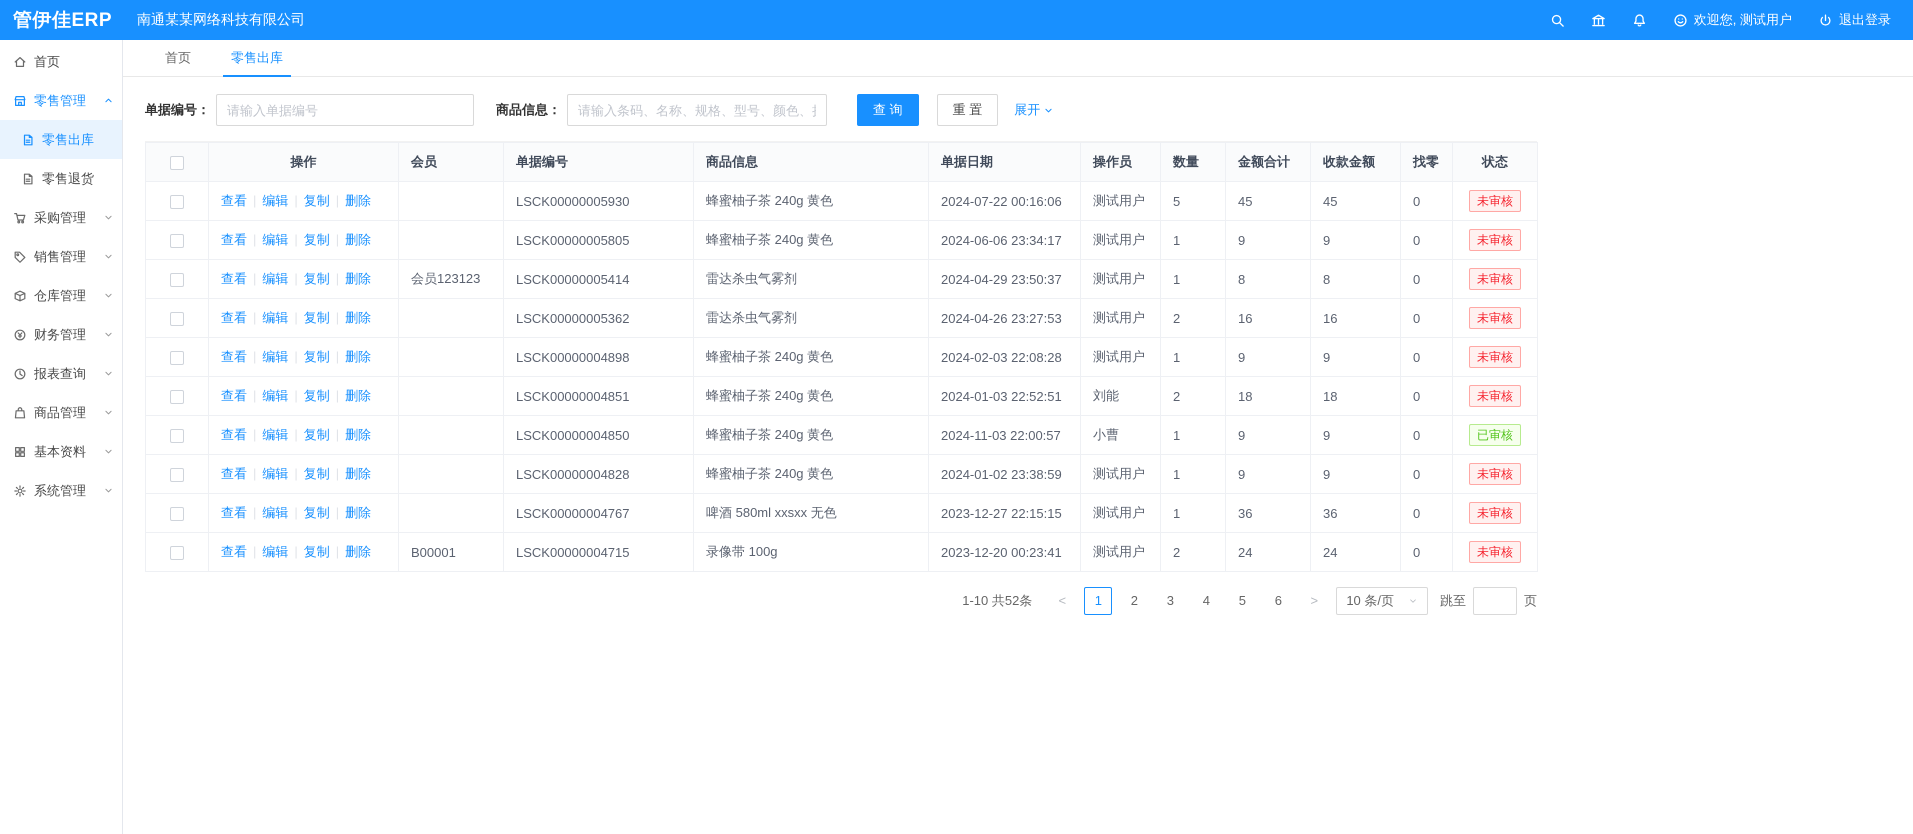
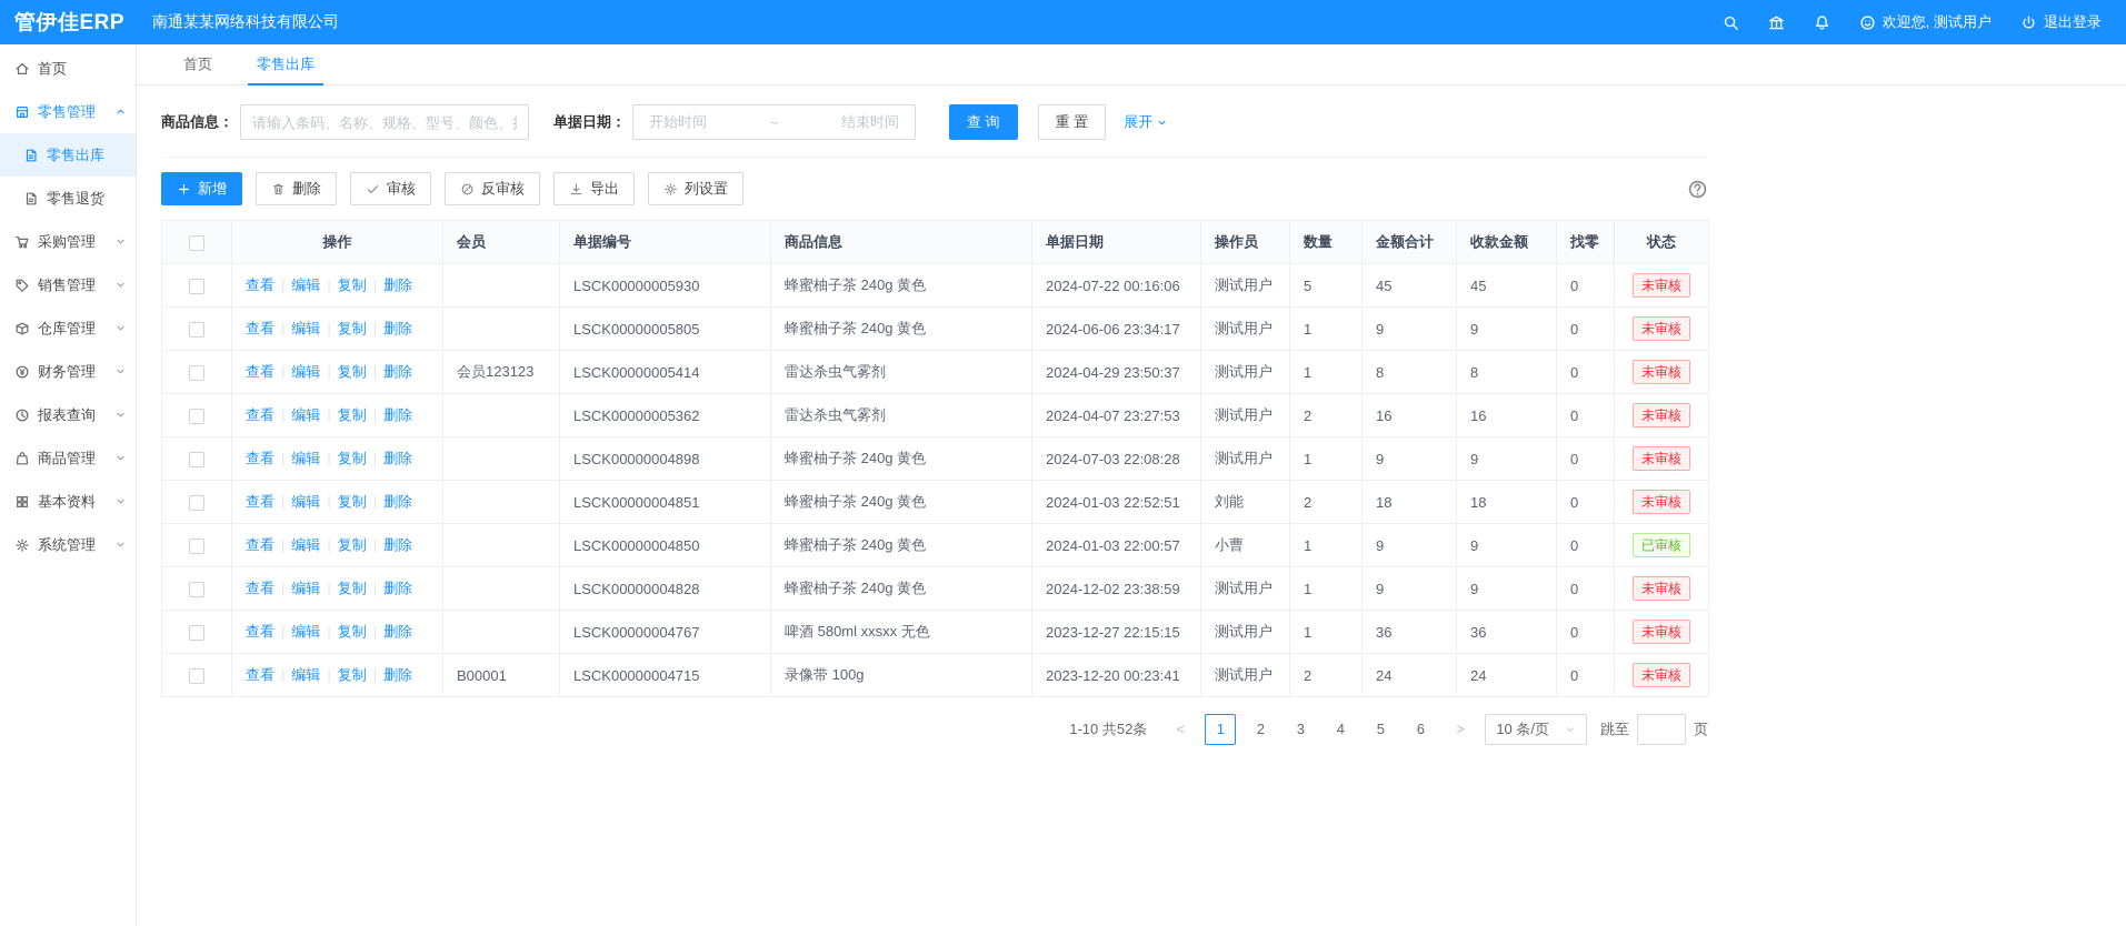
  管伊佳ERP
  南通某某网络科技有限公司
  欢迎您, 测试用户
  退出登录
  首页
  零售管理
  零售出库
  零售退货
  采购管理
  销售管理
  仓库管理
  财务管理
  报表查询
  商品管理
  基本资料
  系统管理
  首页
  零售出库
- 单据编号：
- 请输入单据编号
  商品信息：
  请输入条码、名称、规格、型号、颜色、
+ 单据日期：
+ 开始时间
+ ~
+ 结束时间
  查 询
  重 置
  展开
+ 新增
+ 删除
+ 审核
+ 反审核
+ 导出
+ 列设置
  	操作	会员	单据编号	商品信息	单据日期	操作员	数量	金额合计	收款金额	找零	状态
  	查看 | 编辑 复制 | 删除		LSCK00000005930	蜂蜜柚子茶 240g 黄色	2024-07-22 00:16:06	测试用户	5	45	45	0	未审核
  	查看 | 编辑 复制 | 删除		LSCK00000005805	蜂蜜柚子茶 240g 黄色	2024-06-06 23:34:17	测试用户	1	9	9	0	未审核
  	查看 | 编辑 复制 | 删除	会员123123	LSCK00000005414	雷达杀虫气雾剂	2024-04-29 23:50:37	测试用户	1	8	8	0	未审核
- 	查看 | 编辑 复制 | 删除		LSCK00000005362	雷达杀虫气雾剂	2024-04-26 23:27:53	测试用户	2	16	16	0	未审核
+ 	查看 | 编辑 复制 | 删除		LSCK00000005362	雷达杀虫气雾剂	2024-04-07 23:27:53	测试用户	2	16	16	0	未审核
- 	查看 | 编辑 复制 | 删除		LSCK00000004898	蜂蜜柚子茶 240g 黄色	2024-02-03 22:08:28	测试用户	1	9	9	0	未审核
+ 	查看 | 编辑 复制 | 删除		LSCK00000004898	蜂蜜柚子茶 240g 黄色	2024-07-03 22:08:28	测试用户	1	9	9	0	未审核
  	查看 | 编辑 复制 | 删除		LSCK00000004851	蜂蜜柚子茶 240g 黄色	2024-01-03 22:52:51	刘能	2	18	18	0	未审核
- 	查看 | 编辑 复制 | 删除		LSCK00000004850	蜂蜜柚子茶 240g 黄色	2024-11-03 22:00:57	小曹	1	9	9	0	已审核
+ 	查看 | 编辑 复制 | 删除		LSCK00000004850	蜂蜜柚子茶 240g 黄色	2024-01-03 22:00:57	小曹	1	9	9	0	已审核
- 	查看 | 编辑 复制 | 删除		LSCK00000004828	蜂蜜柚子茶 240g 黄色	2024-01-02 23:38:59	测试用户	1	9	9	0	未审核
+ 	查看 | 编辑 复制 | 删除		LSCK00000004828	蜂蜜柚子茶 240g 黄色	2024-12-02 23:38:59	测试用户	1	9	9	0	未审核
  	查看 | 编辑 复制 | 删除		LSCK00000004767	啤酒 580ml xxsxx 无色	2023-12-27 22:15:15	测试用户	1	36	36	0	未审核
  	查看 | 编辑 复制 | 删除	B00001	LSCK00000004715	录像带 100g	2023-12-20 00:23:41	测试用户	2	24	24	0	未审核
  1-10 共52条
  <
  1
  2
  3
  4
  5
  6
  >
  10 条/页
  跳至
  页
